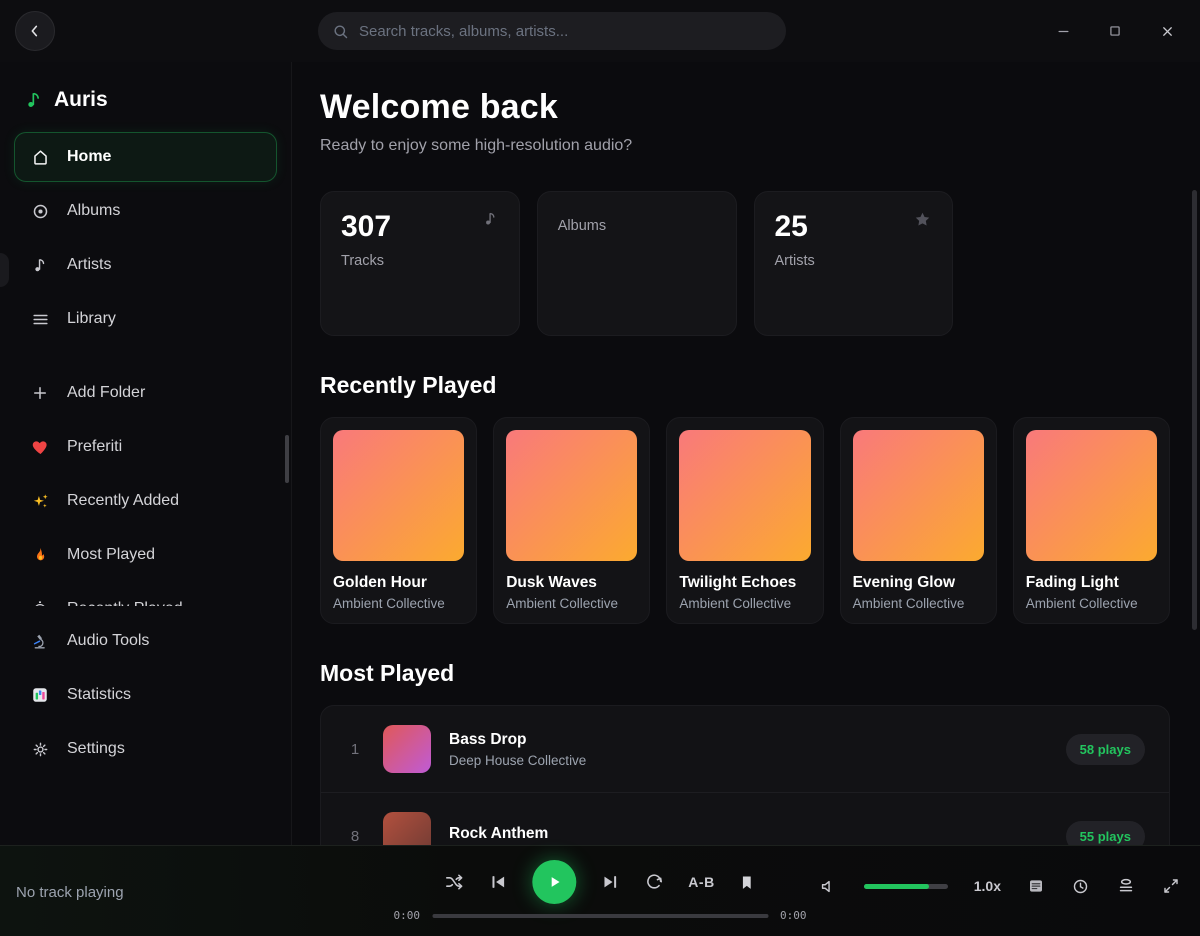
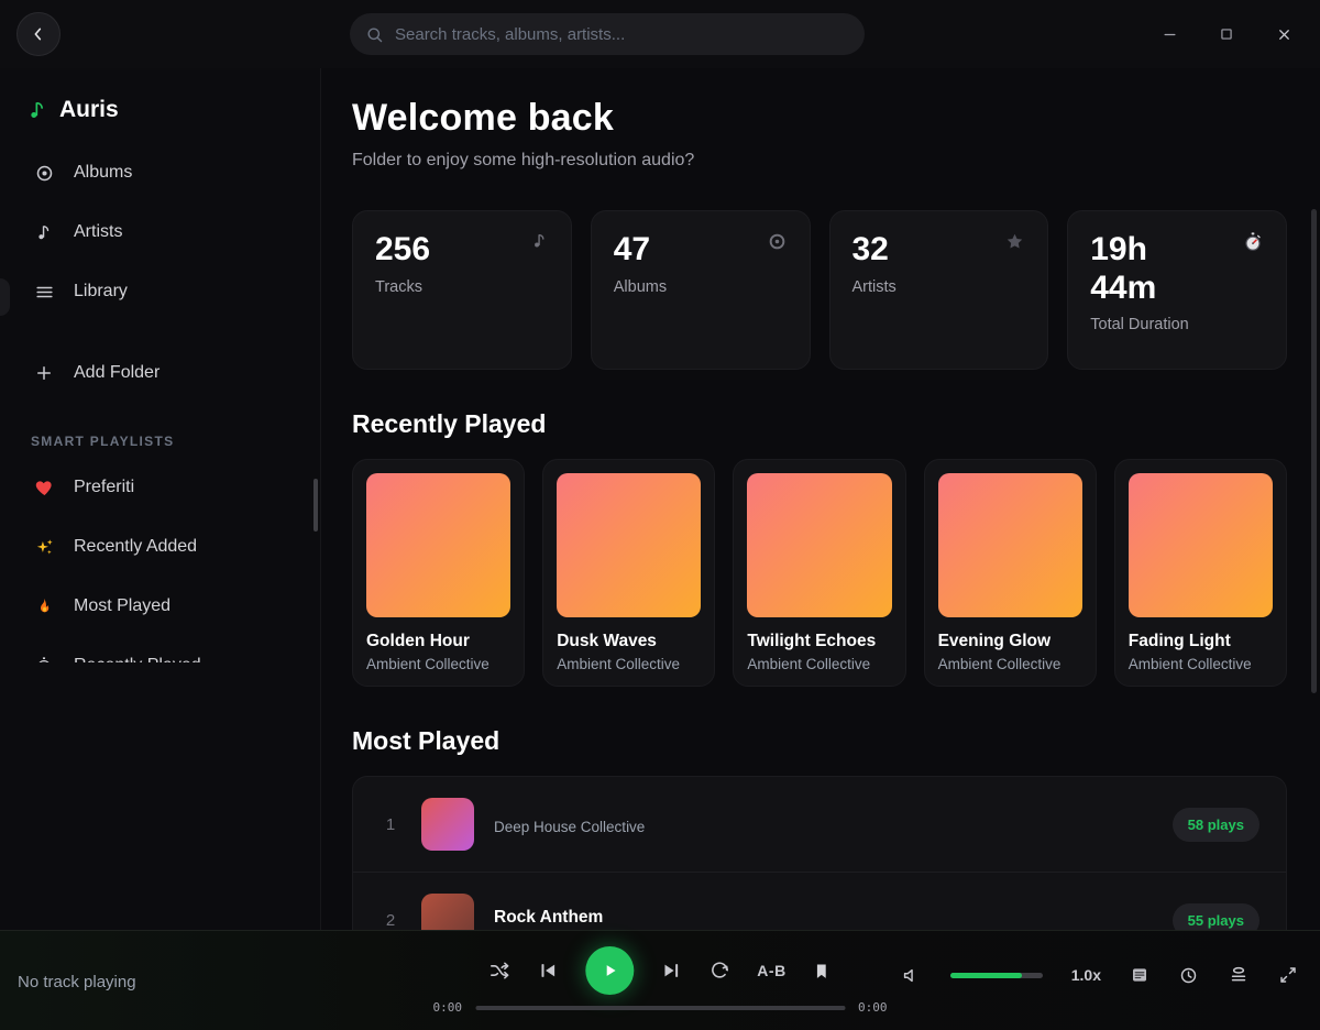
  Search tracks, albums, artists...
  Auris
- Home
  Albums
  Artists
  Library
  Add Folder
+ SMART PLAYLISTS
  Preferiti
  Recently Added
  Most Played
- Audio Tools
- Statistics
- Settings
  Welcome back
- Ready to enjoy some high-resolution audio?
+ Folder to enjoy some high-resolution audio?
- 307
+ 256
  Tracks
+ 47
  Albums
- 25
+ 32
  Artists
+ 19h 44m
+ Total Duration
  Recently Played
  Golden Hour
  Ambient Collective
  Dusk Waves
  Ambient Collective
  Twilight Echoes
  Ambient Collective
  Evening Glow
  Ambient Collective
  Fading Light
  Ambient Collective
  Most Played
  1
- Bass Drop
  Deep House Collective
  58 plays
- 8
+ 2
  Rock Anthem
  55 plays
  No track playing
  A-B
  0:00
  0:00
  1.0x
